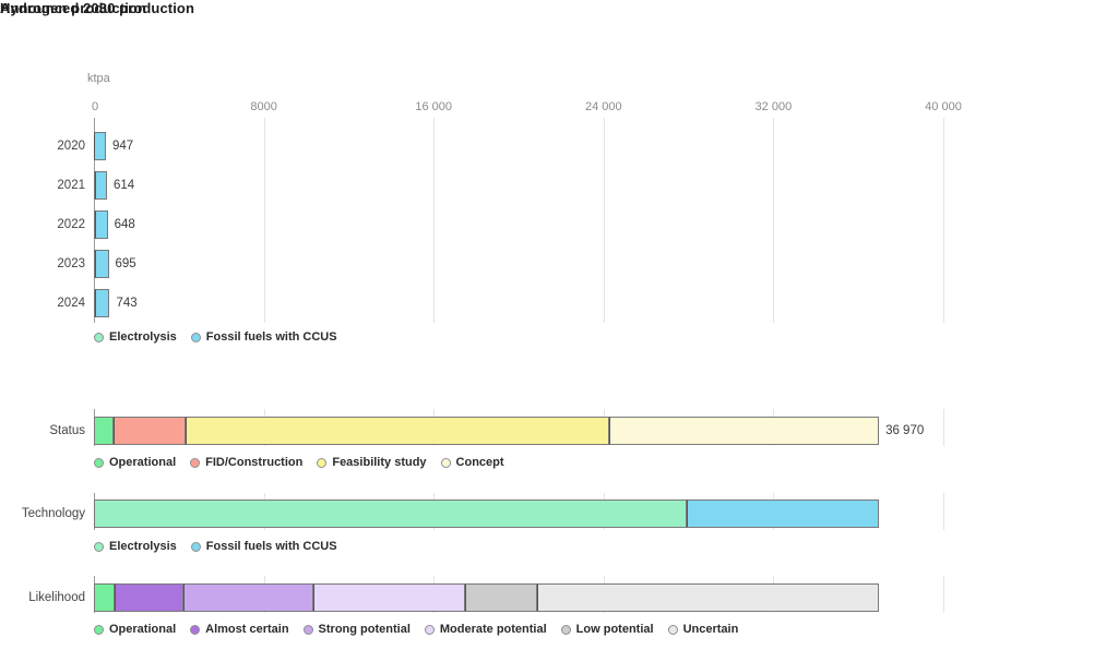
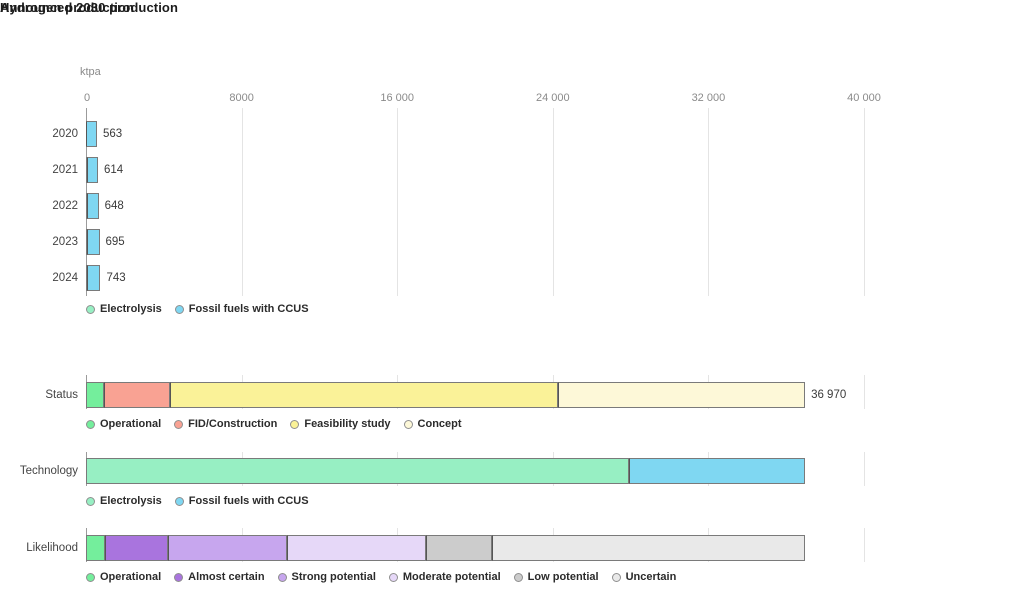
  Hydrogen production
  ktpa
  0
  8000
  16 000
  24 000
  32 000
  40 000
  2020
- 947
+ 563
  2021
  614
  2022
  648
  2023
  695
  2024
  743
  Electrolysis
  Fossil fuels with CCUS
  Announced 2030 production
  Status
  36 970
  Operational
  FID/Construction
  Feasibility study
  Concept
  Technology
  Electrolysis
  Fossil fuels with CCUS
  Likelihood
  Operational
  Almost certain
  Strong potential
  Moderate potential
  Low potential
  Uncertain
